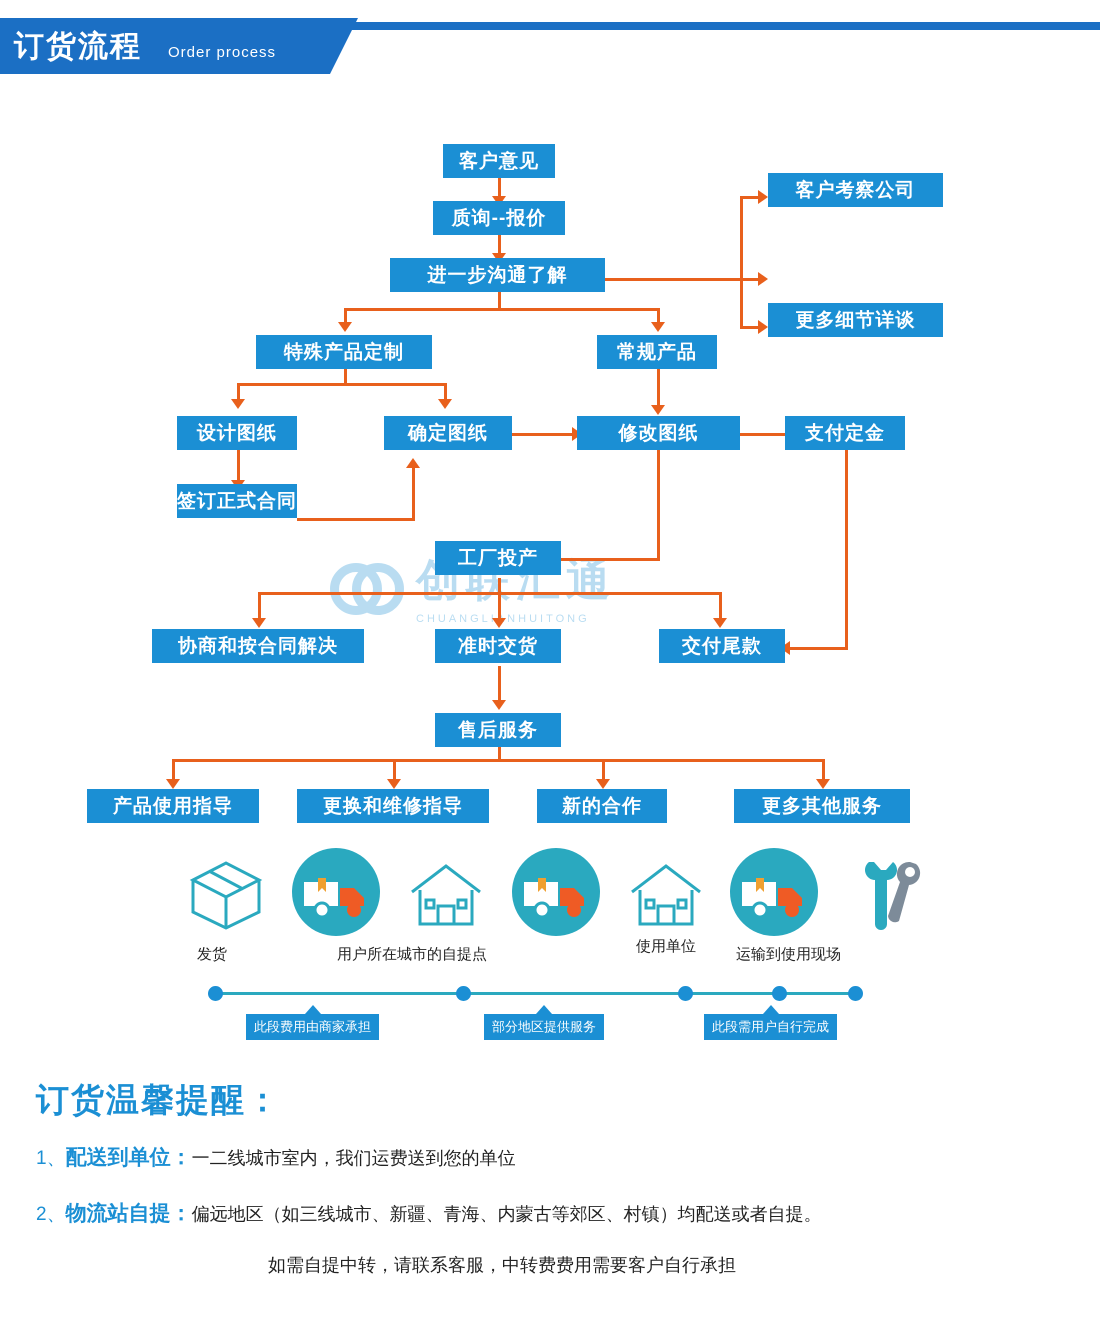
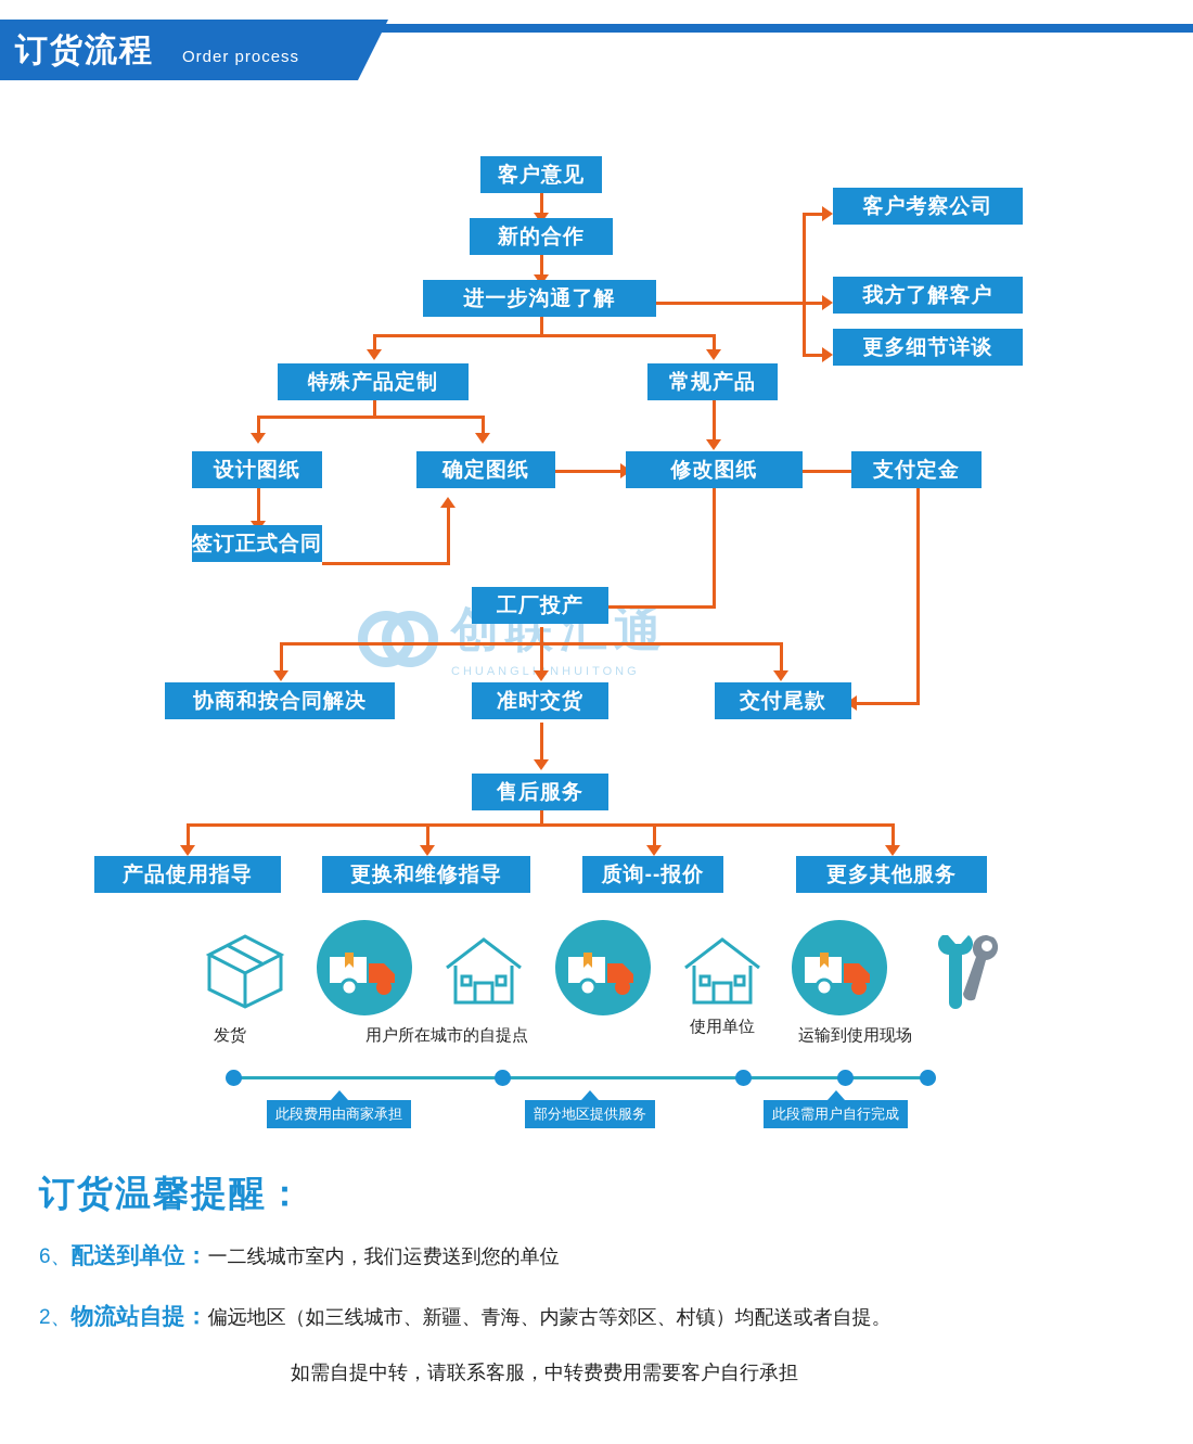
  订货流程
  Order process
  创联汇通
  CHUANGLIANHUITONG
  客户意见
- 质询--报价
+ 新的合作
  进一步沟通了解
  客户考察公司
+ 我方了解客户
  更多细节详谈
  特殊产品定制
  常规产品
  设计图纸
  确定图纸
  修改图纸
  支付定金
  签订正式合同
  工厂投产
  协商和按合同解决
  准时交货
  交付尾款
  售后服务
  产品使用指导
  更换和维修指导
- 新的合作
+ 质询--报价
  更多其他服务
  发货
  用户所在城市的自提点
  使用单位
  运输到使用现场
  此段费用由商家承担
  部分地区提供服务
  此段需用户自行完成
  订货温馨提醒：
- 1、配送到单位：一二线城市室内，我们运费送到您的单位
+ 6、配送到单位：一二线城市室内，我们运费送到您的单位
  2、物流站自提：偏远地区（如三线城市、新疆、青海、内蒙古等郊区、村镇）均配送或者自提。
  如需自提中转，请联系客服，中转费费用需要客户自行承担
